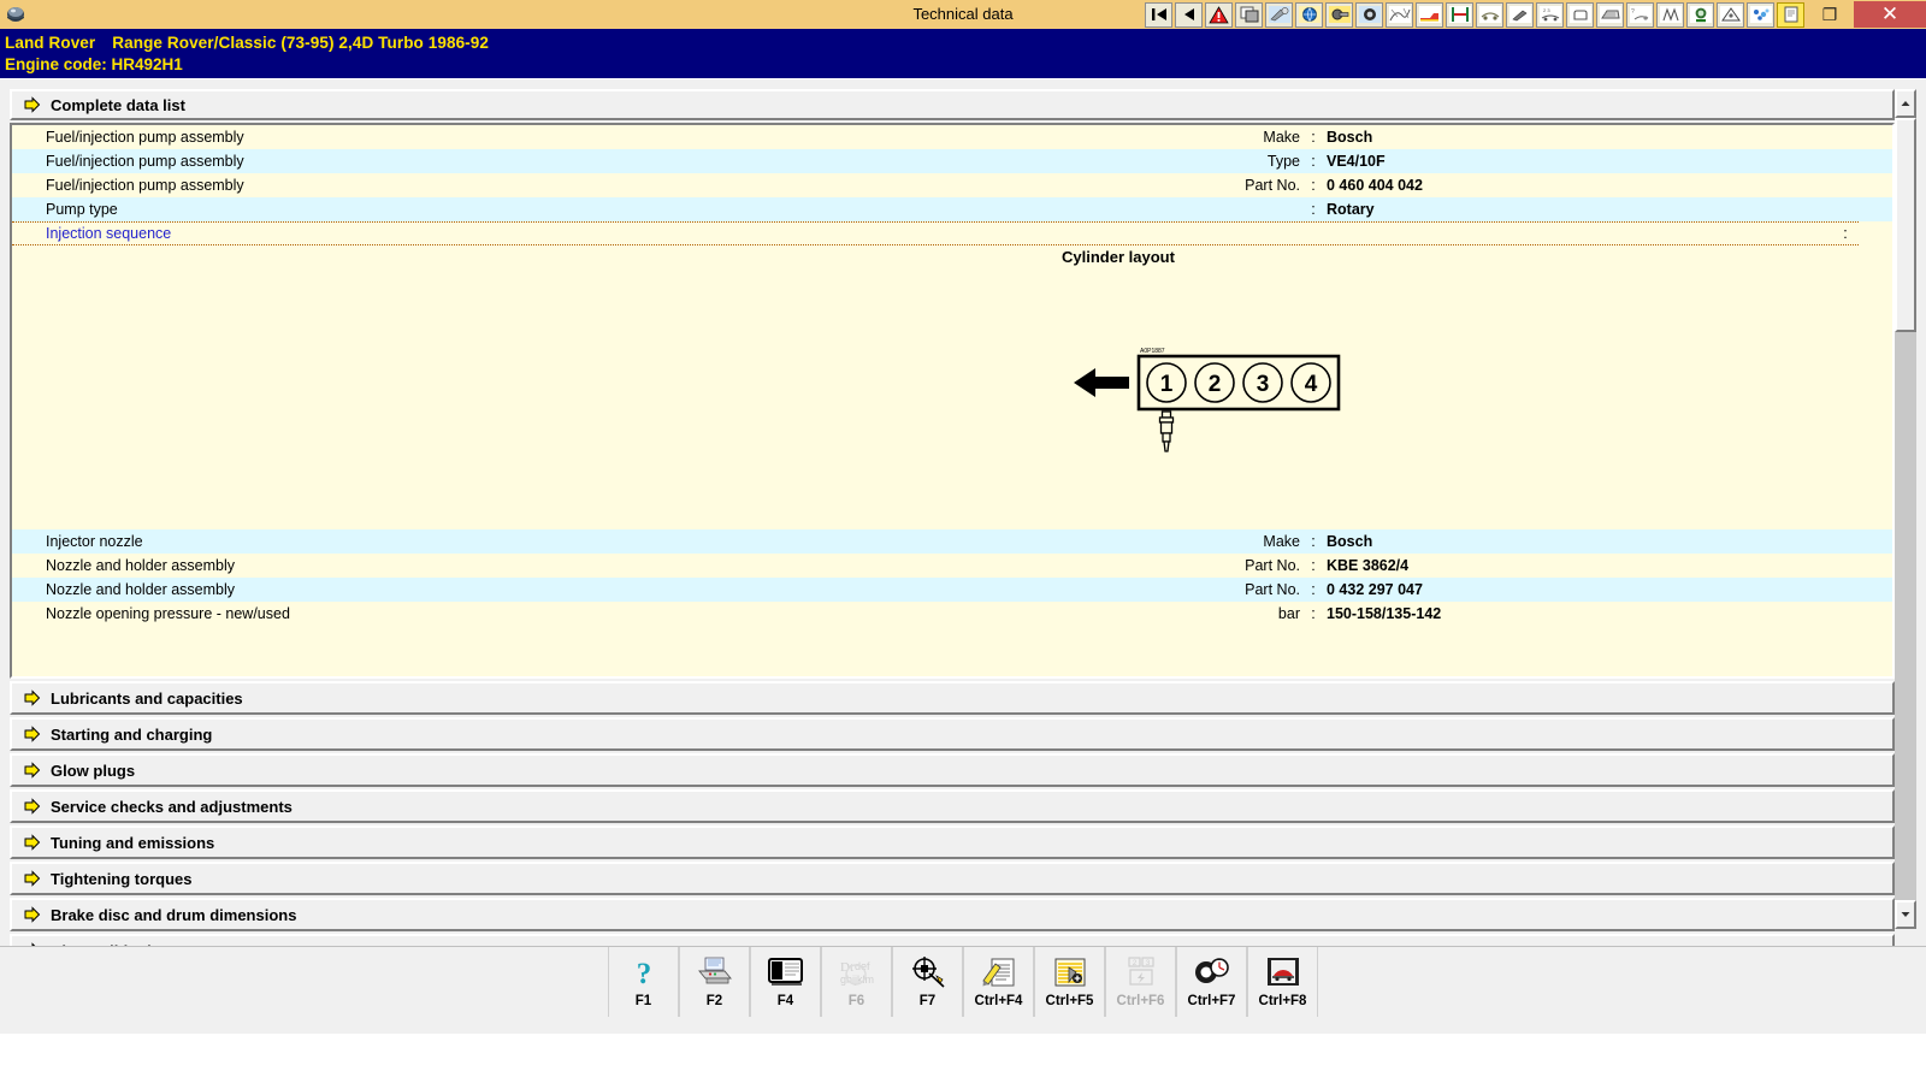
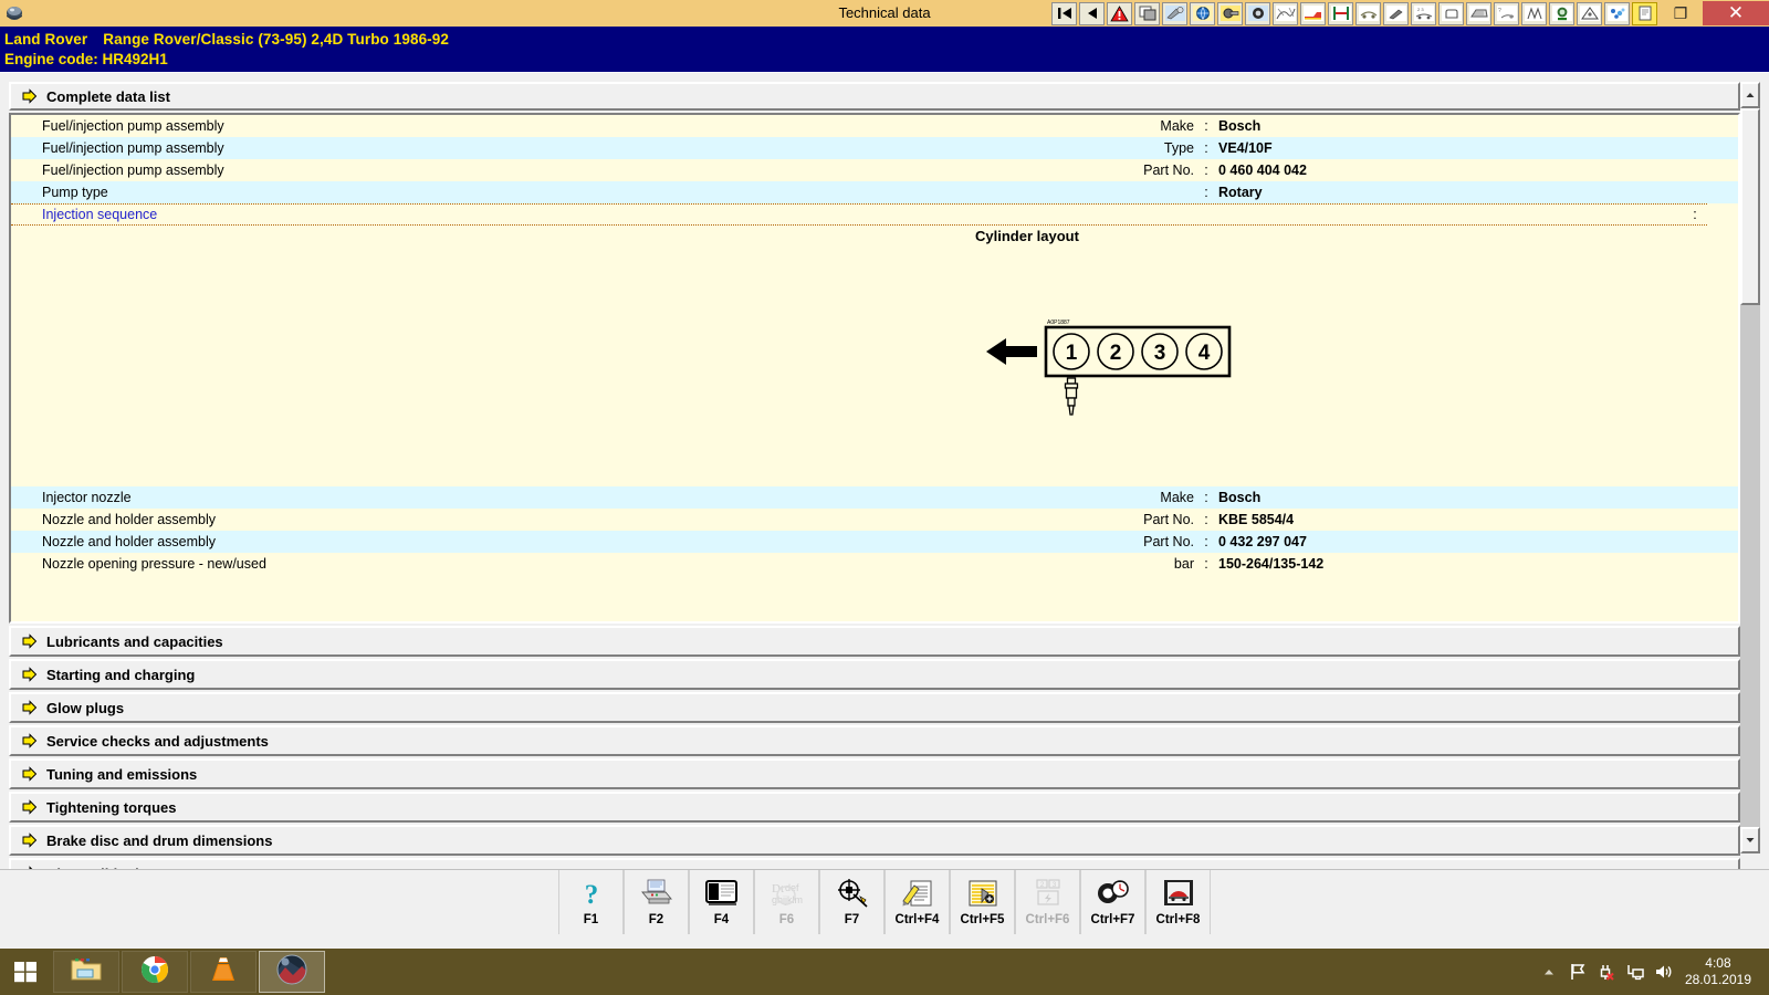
  Technical data
  ❐
  ✕
  Land Rover Range Rover/Classic (73-95) 2,4D Turbo 1986-92
  Engine code: HR492H1
  Complete data list
  Fuel/injection pump assembly
  Make
  :
  Bosch
  Fuel/injection pump assembly
  Type
  :
  VE4/10F
  Fuel/injection pump assembly
  Part No.
  :
  0 460 404 042
  Pump type
  :
  Rotary
  Injection sequence
  :
  Cylinder layout
  1
  2
  3
  4
  Injector nozzle
  Make
  :
  Bosch
  Nozzle and holder assembly
  Part No.
  :
- KBE 3862/4
+ KBE 5854/4
  Nozzle and holder assembly
  Part No.
  :
  0 432 297 047
  Nozzle opening pressure - new/used
  bar
  :
- 150-158/135-142
+ 150-264/135-142
  Lubricants and capacities
  Starting and charging
  Glow plugs
  Service checks and adjustments
  Tuning and emissions
  Tightening torques
  Brake disc and drum dimensions
  ?
  F1
  F2
  F4
  Dt
  def
  ghijkm
  F6
  F7
  Ctrl+F4
  Ctrl+F5
  Ctrl+F6
  Ctrl+F7
  Ctrl+F8
+ 4:08
+ 28.01.2019
